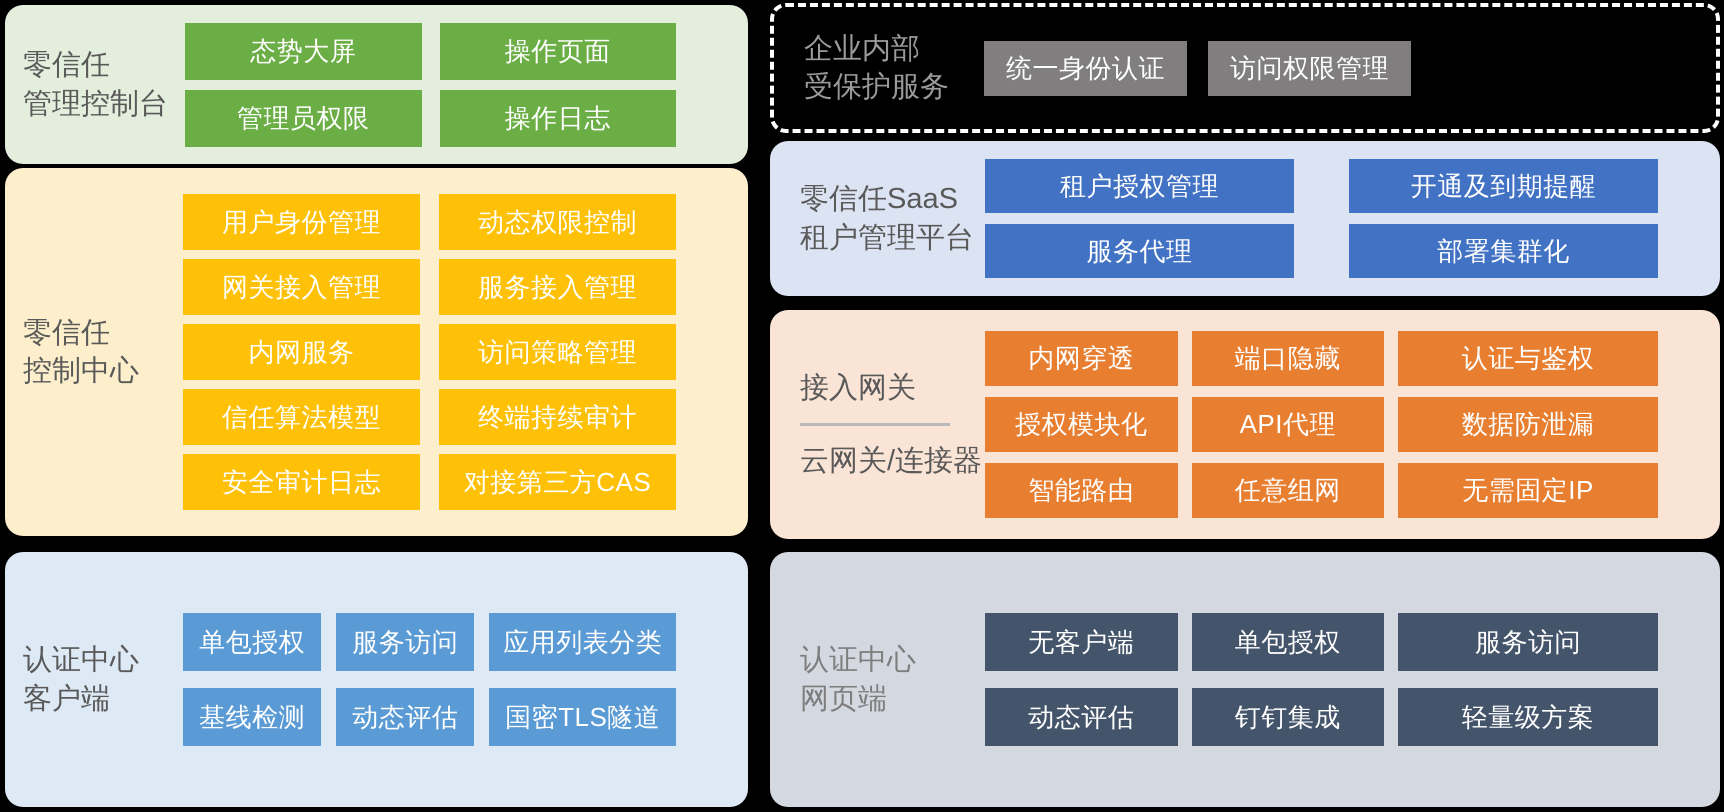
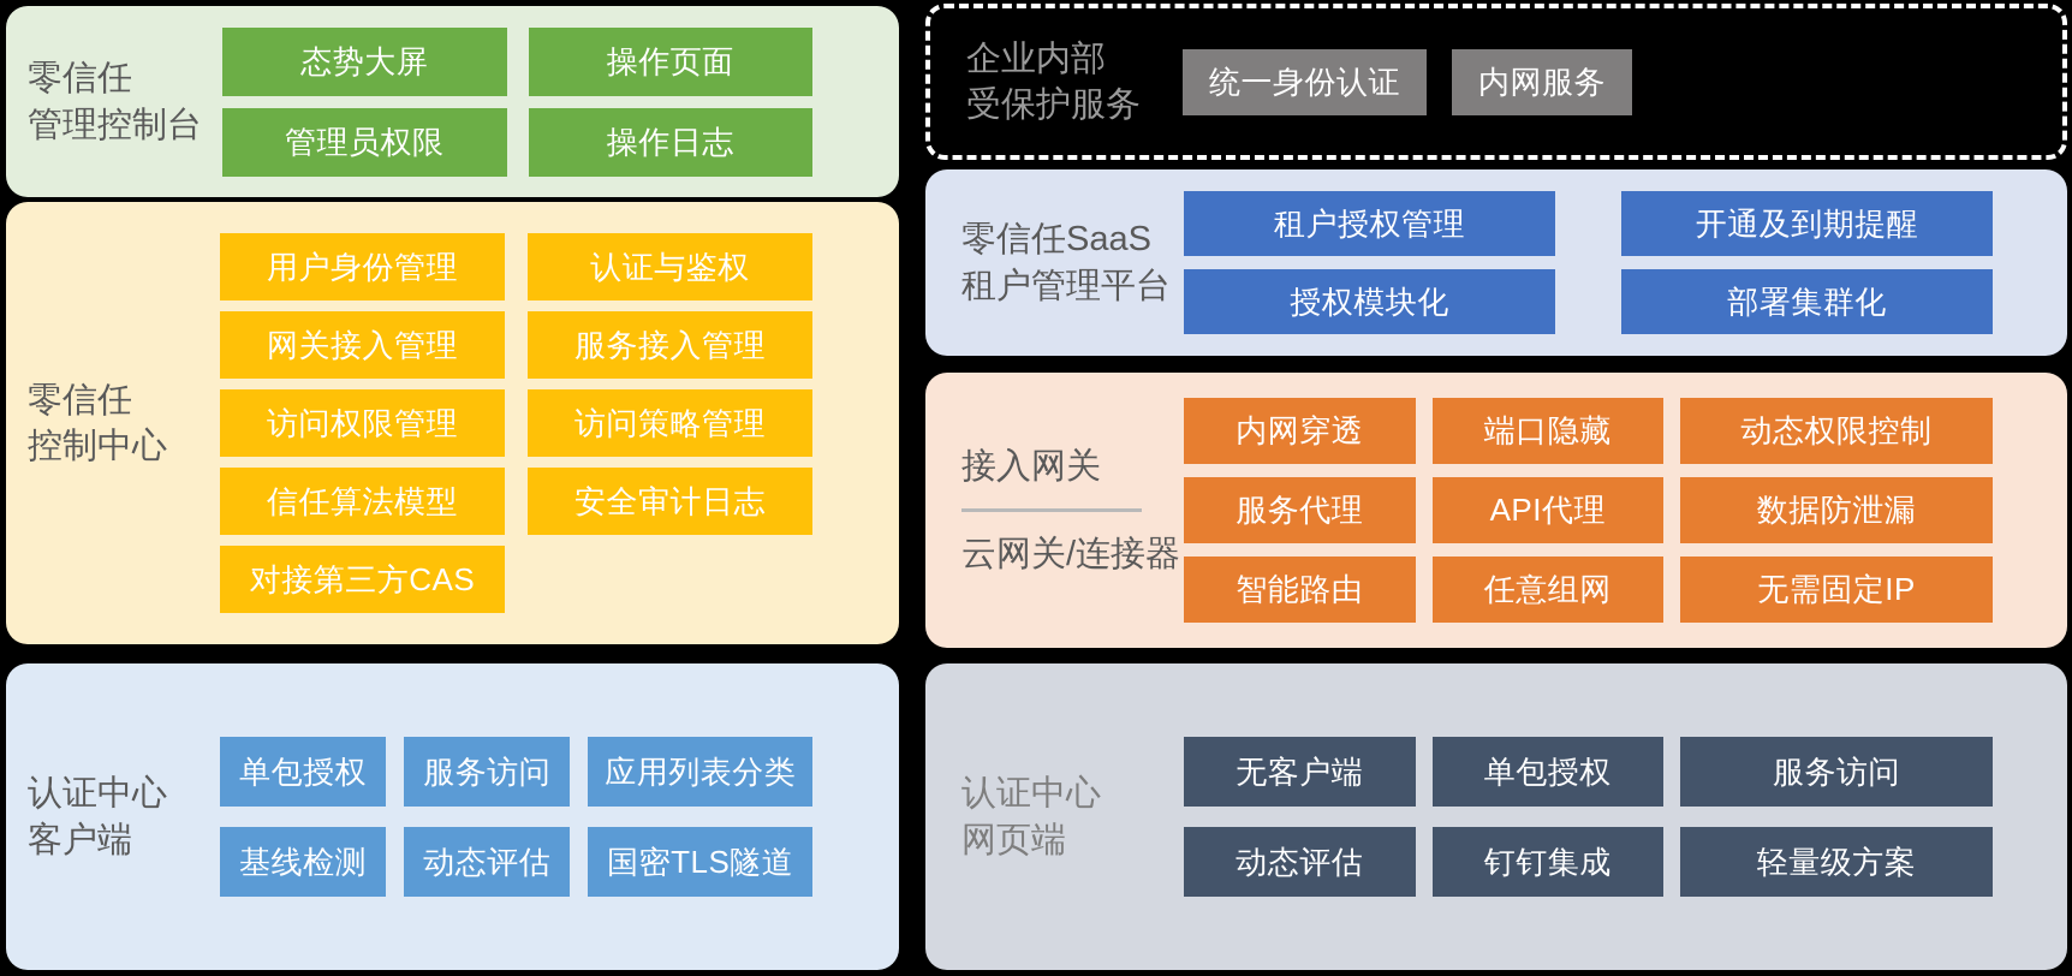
  零信任
  管理控制台
  态势大屏
  操作页面
  管理员权限
  操作日志
  企业内部
  受保护服务
  统一身份认证
- 访问权限管理
+ 内网服务
  零信任
  控制中心
  用户身份管理
- 动态权限控制
+ 认证与鉴权
  网关接入管理
  服务接入管理
- 内网服务
+ 访问权限管理
  访问策略管理
  信任算法模型
- 终端持续审计
  安全审计日志
  对接第三方CAS
  零信任SaaS
  租户管理平台
  租户授权管理
  开通及到期提醒
- 服务代理
+ 授权模块化
  部署集群化
  接入网关
  云网关/连接器
  内网穿透
  端口隐藏
- 认证与鉴权
+ 动态权限控制
- 授权模块化
+ 服务代理
  API代理
  数据防泄漏
  智能路由
  任意组网
  无需固定IP
  认证中心
  客户端
  单包授权
  服务访问
  应用列表分类
  基线检测
  动态评估
  国密TLS隧道
  认证中心
  网页端
  无客户端
  单包授权
  服务访问
  动态评估
  钉钉集成
  轻量级方案
